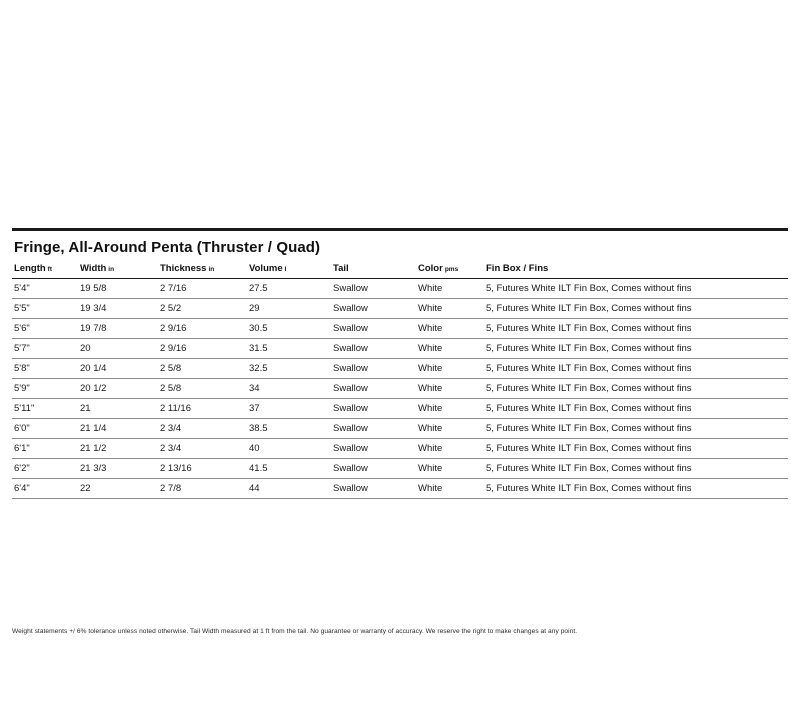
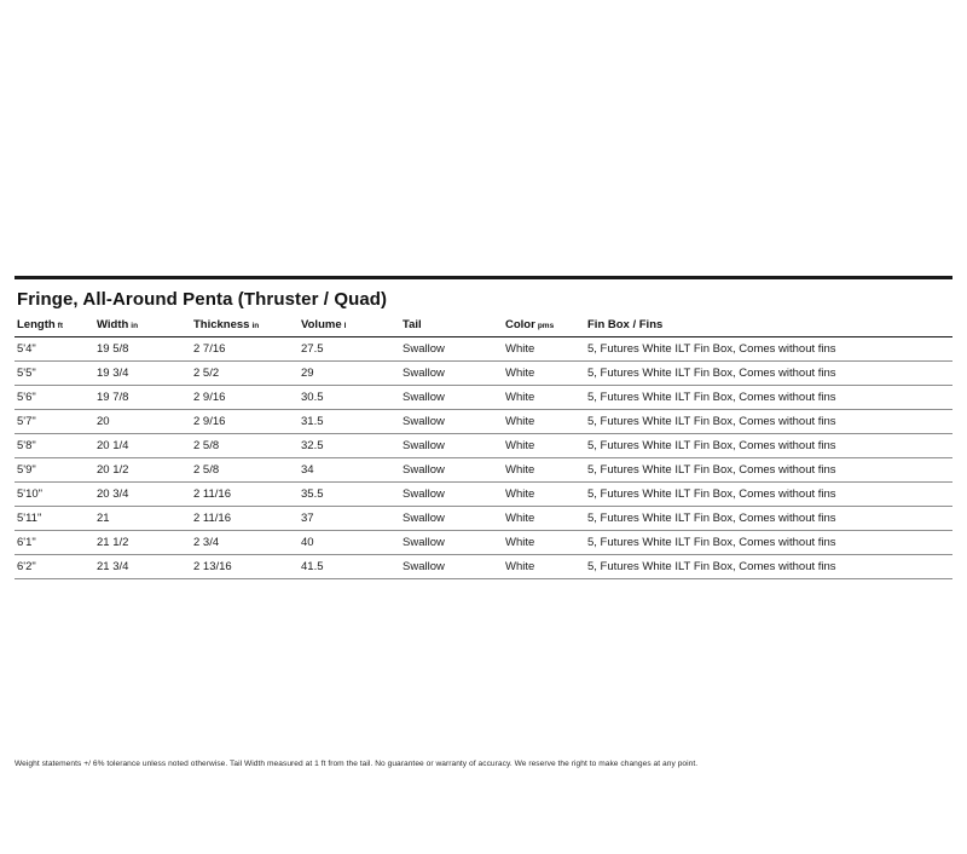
  Fringe, All-Around Penta (Thruster / Quad)
  Length	Width	Thickness	Volume	Tail	Color	Fin Box / Fins
  5'4"	19 5/8	2 7/16	27.5	Swallow	White	5, Futures White ILT Fin Box, Comes without fins
  5'5"	19 3/4	2 5/2	29	Swallow	White	5, Futures White ILT Fin Box, Comes without fins
  5'6"	19 7/8	2 9/16	30.5	Swallow	White	5, Futures White ILT Fin Box, Comes without fins
  5'7"	20	2 9/16	31.5	Swallow	White	5, Futures White ILT Fin Box, Comes without fins
  5'8"	20 1/4	2 5/8	32.5	Swallow	White	5, Futures White ILT Fin Box, Comes without fins
  5'9"	20 1/2	2 5/8	34	Swallow	White	5, Futures White ILT Fin Box, Comes without fins
+ 5'10"	20 3/4	2 11/16	35.5	Swallow	White	5, Futures White ILT Fin Box, Comes without fins
  5'11"	21	2 11/16	37	Swallow	White	5, Futures White ILT Fin Box, Comes without fins
- 6'0"	21 1/4	2 3/4	38.5	Swallow	White	5, Futures White ILT Fin Box, Comes without fins
  6'1"	21 1/2	2 3/4	40	Swallow	White	5, Futures White ILT Fin Box, Comes without fins
- 6'2"	21 3/3	2 13/16	41.5	Swallow	White	5, Futures White ILT Fin Box, Comes without fins
+ 6'2"	21 3/4	2 13/16	41.5	Swallow	White	5, Futures White ILT Fin Box, Comes without fins
- 6'4"	22	2 7/8	44	Swallow	White	5, Futures White ILT Fin Box, Comes without fins
